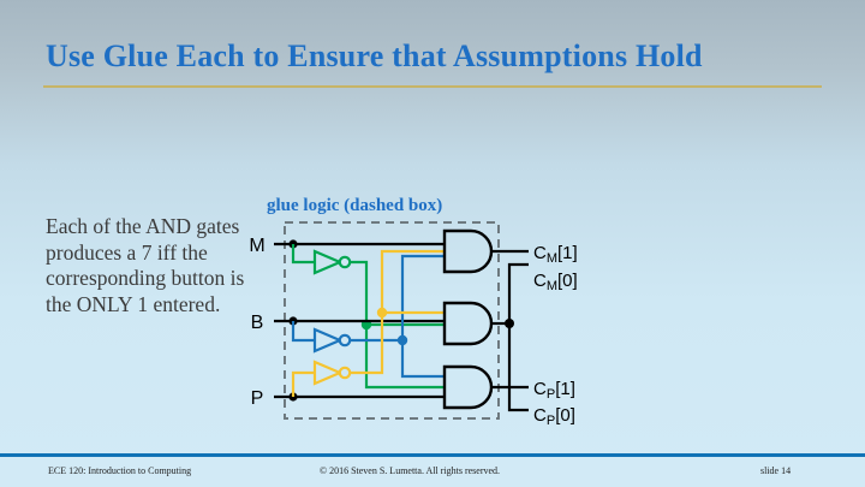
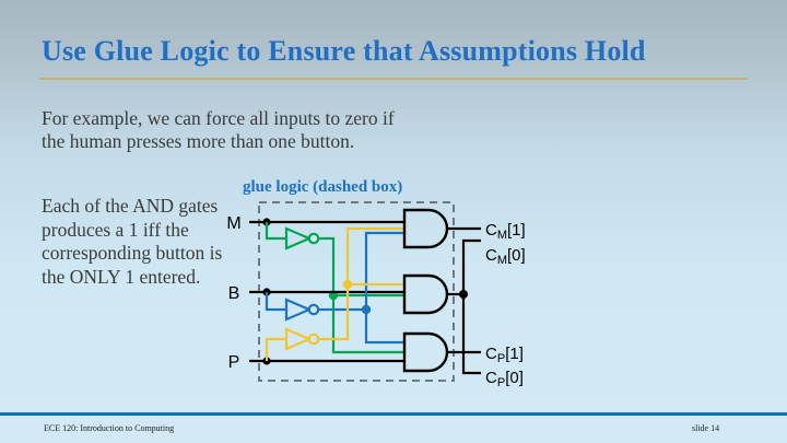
- Use Glue Each to Ensure that Assumptions Hold
+ Use Glue Logic to Ensure that Assumptions Hold
+ For example, we can force all inputs to zero if the human presses more than one button.
- Each of the AND gates produces a 7 iff the corresponding button is the ONLY 1 entered.
+ Each of the AND gates produces a 1 iff the corresponding button is the ONLY 1 entered.
  glue logic (dashed box)
  M
  B
  P
  CM[1]
  CM[0]
  CP[1]
  CP[0]
  ECE 120: Introduction to Computing
- © 2016 Steven S. Lumetta. All rights reserved.
  slide 14
